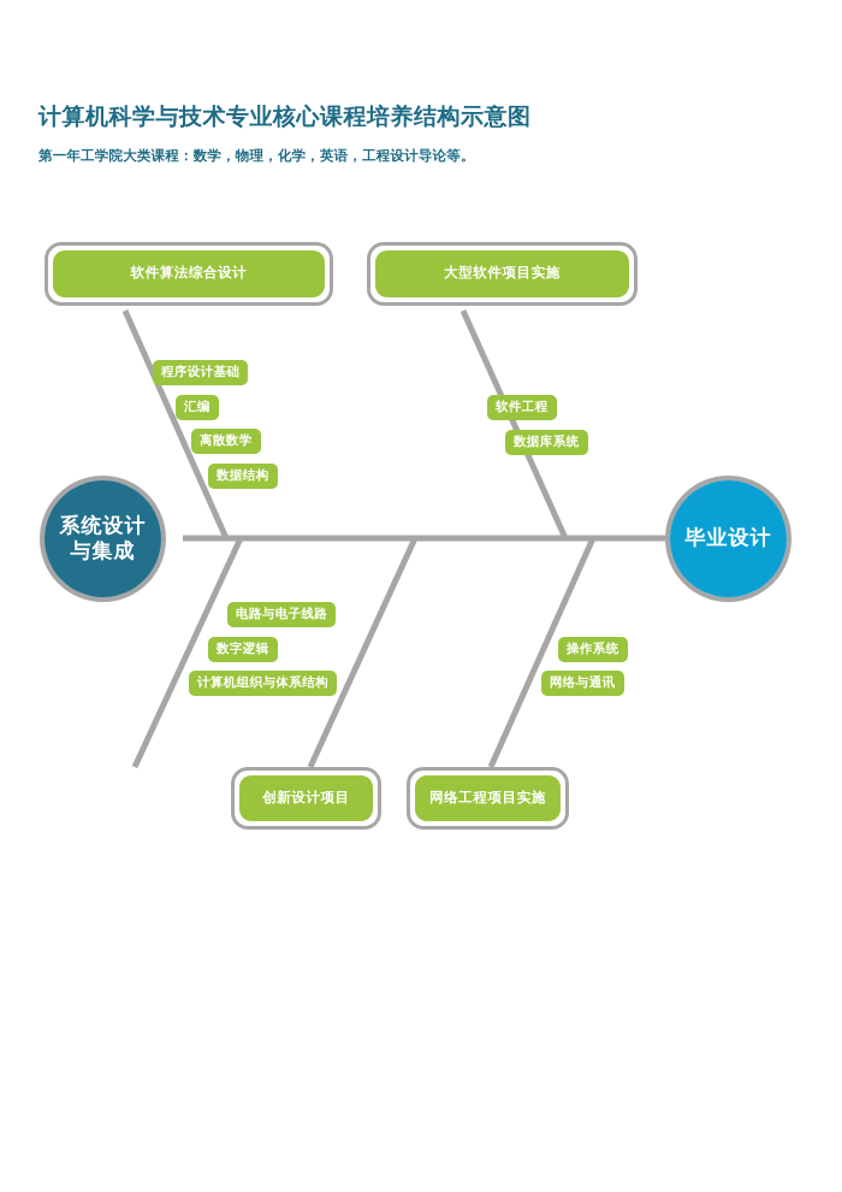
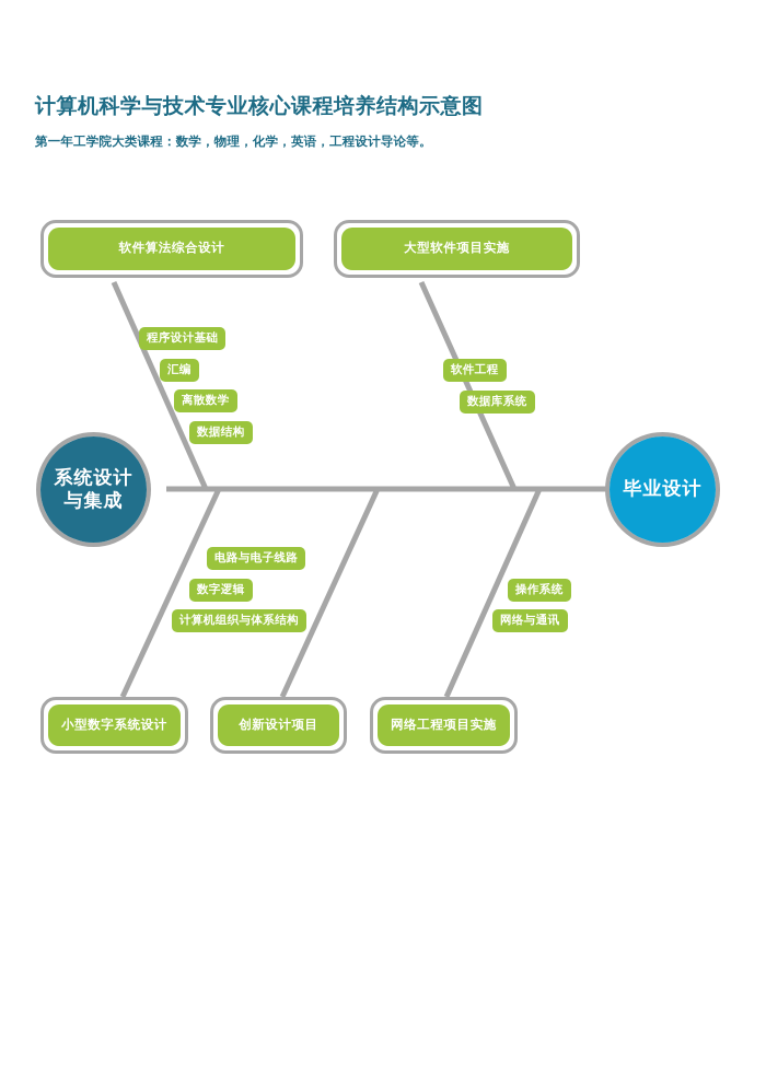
  计算机科学与技术专业核心课程培养结构示意图
  第一年工学院大类课程：数学，物理，化学，英语，工程设计导论等。
  软件算法综合设计
  大型软件项目实施
+ 小型数字系统设计
  创新设计项目
  网络工程项目实施
  程序设计基础
  汇编
  离散数学
  数据结构
  软件工程
  数据库系统
  电路与电子线路
  数字逻辑
  计算机组织与体系结构
  操作系统
  网络与通讯
  系统设计
  与集成
  毕业设计
